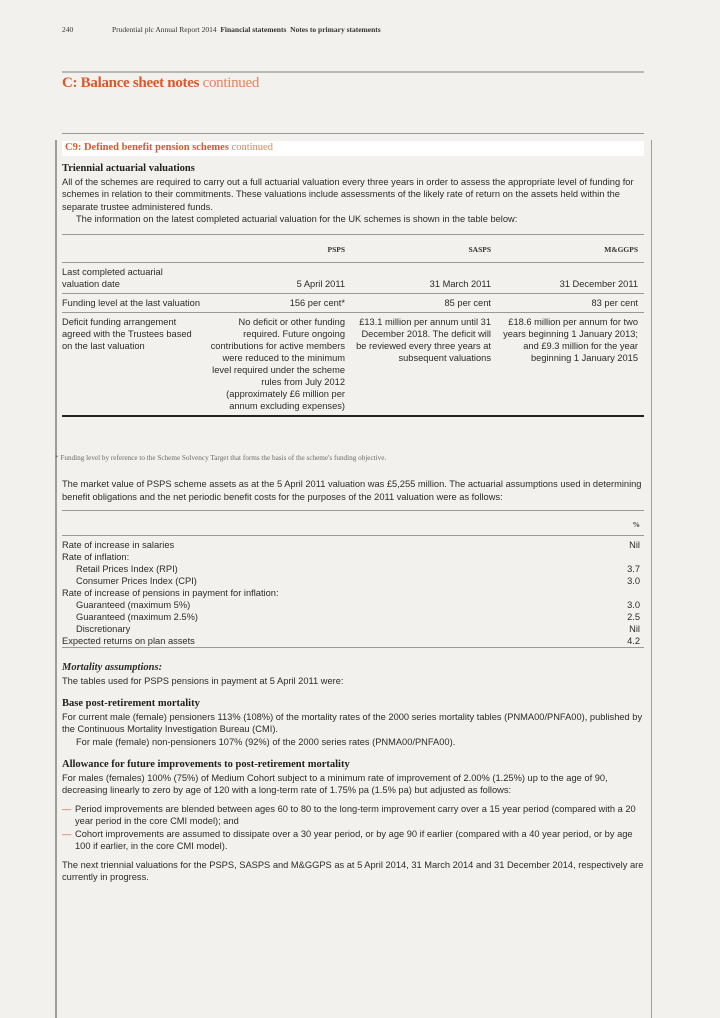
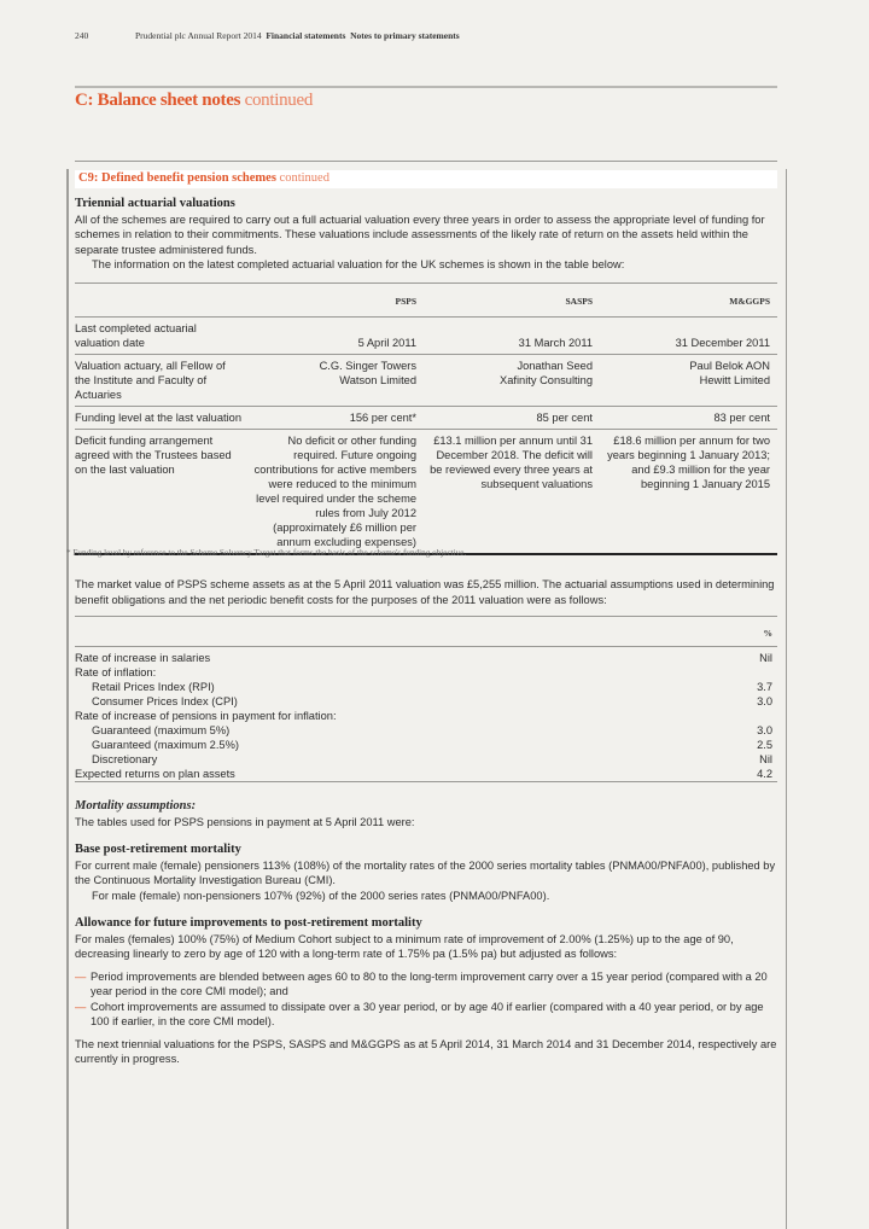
  240 Prudential plc Annual Report 2014 Financial statements Notes to primary statements
  C: Balance sheet notes continued
  C9: Defined benefit pension schemes continued
  Triennial actuarial valuations
  All of the schemes are required to carry out a full actuarial valuation every three years in order to assess the appropriate level of funding for schemes in relation to their commitments. These valuations include assessments of the likely rate of return on the assets held within the separate trustee administered funds.
  The information on the latest completed actuarial valuation for the UK schemes is shown in the table below:
  	PSPS	SASPS	M&GGPS
  Last completed actuarial valuation date	5 April 2011	31 March 2011	31 December 2011
+ Valuation actuary, all Fellow of the Institute and Faculty of Actuaries	C.G. Singer Towers Watson Limited	Jonathan Seed Xafinity Consulting	Paul Belok AON Hewitt Limited
  Funding level at the last valuation	156 per cent*	85 per cent	83 per cent
  Deficit funding arrangement agreed with the Trustees based on the last valuation	No deficit or other funding required. Future ongoing contributions for active members were reduced to the minimum level required under the scheme rules from July 2012 (approximately £6 million per annum excluding expenses)	£13.1 million per annum until 31 December 2018. The deficit will be reviewed every three years at subsequent valuations	£18.6 million per annum for two years beginning 1 January 2013; and £9.3 million for the year beginning 1 January 2015
  * Funding level by reference to the Scheme Solvency Target that forms the basis of the scheme's funding objective.
  The market value of PSPS scheme assets as at the 5 April 2011 valuation was £5,255 million. The actuarial assumptions used in determining benefit obligations and the net periodic benefit costs for the purposes of the 2011 valuation were as follows:
  	%
  Rate of increase in salaries	Nil
  Rate of inflation:
  Retail Prices Index (RPI)	3.7
  Consumer Prices Index (CPI)	3.0
  Rate of increase of pensions in payment for inflation:
  Guaranteed (maximum 5%)	3.0
  Guaranteed (maximum 2.5%)	2.5
  Discretionary	Nil
  Expected returns on plan assets	4.2
  Mortality assumptions:
  The tables used for PSPS pensions in payment at 5 April 2011 were:
  Base post-retirement mortality
  For current male (female) pensioners 113% (108%) of the mortality rates of the 2000 series mortality tables (PNMA00/PNFA00), published by the Continuous Mortality Investigation Bureau (CMI).
  For male (female) non-pensioners 107% (92%) of the 2000 series rates (PNMA00/PNFA00).
  Allowance for future improvements to post-retirement mortality
  For males (females) 100% (75%) of Medium Cohort subject to a minimum rate of improvement of 2.00% (1.25%) up to the age of 90, decreasing linearly to zero by age of 120 with a long-term rate of 1.75% pa (1.5% pa) but adjusted as follows:
  —
  Period improvements are blended between ages 60 to 80 to the long-term improvement carry over a 15 year period (compared with a 20 year period in the core CMI model); and
  —
- Cohort improvements are assumed to dissipate over a 30 year period, or by age 90 if earlier (compared with a 40 year period, or by age 100 if earlier, in the core CMI model).
+ Cohort improvements are assumed to dissipate over a 30 year period, or by age 40 if earlier (compared with a 40 year period, or by age 100 if earlier, in the core CMI model).
  The next triennial valuations for the PSPS, SASPS and M&GGPS as at 5 April 2014, 31 March 2014 and 31 December 2014, respectively are currently in progress.
